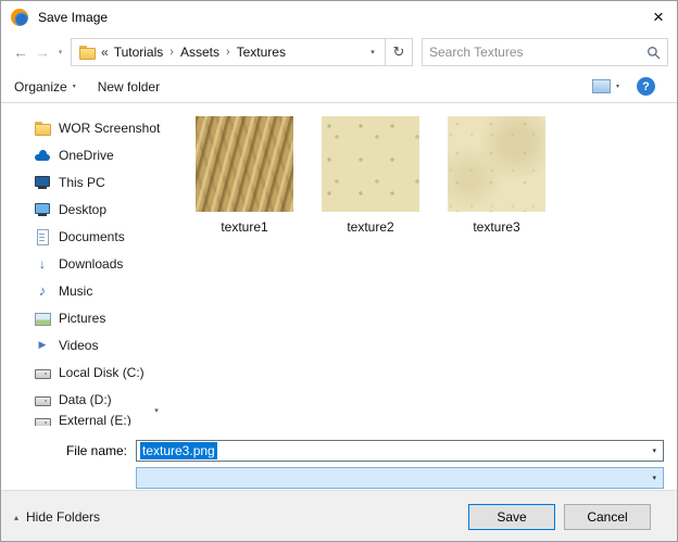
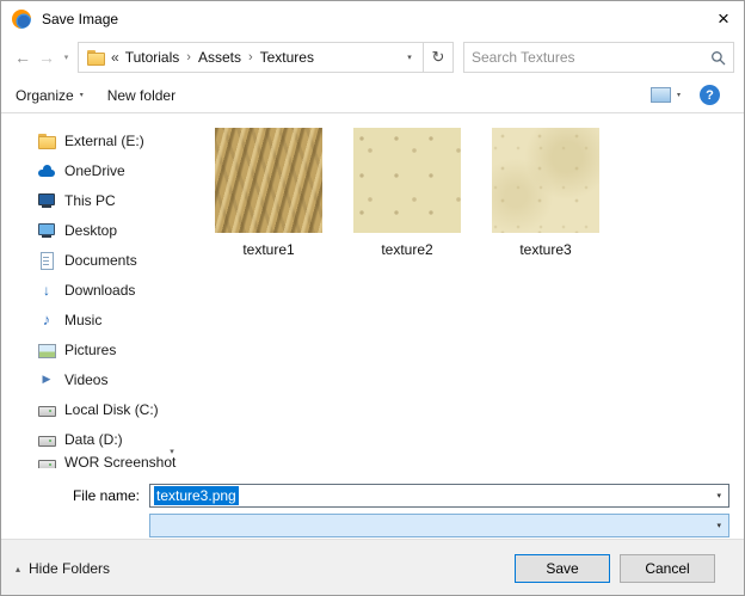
  Save Image
  ×
  ←
  →
  «
  Tutorials
  ›
  Assets
  ›
  Textures
  ↻
  Search Textures
  Organize
  New folder
  ?
- WOR Screenshot
+ External (E:)
  OneDrive
  This PC
  Desktop
  Documents
  ↓
  Downloads
  ♪
  Music
  Pictures
  ▶
  Videos
  Local Disk (C:)
  Data (D:)
- External (E:)
+ WOR Screenshot
  texture1
  texture2
  texture3
  File name:
  texture3.png
  ▴
  Hide Folders
  Save
  Cancel
